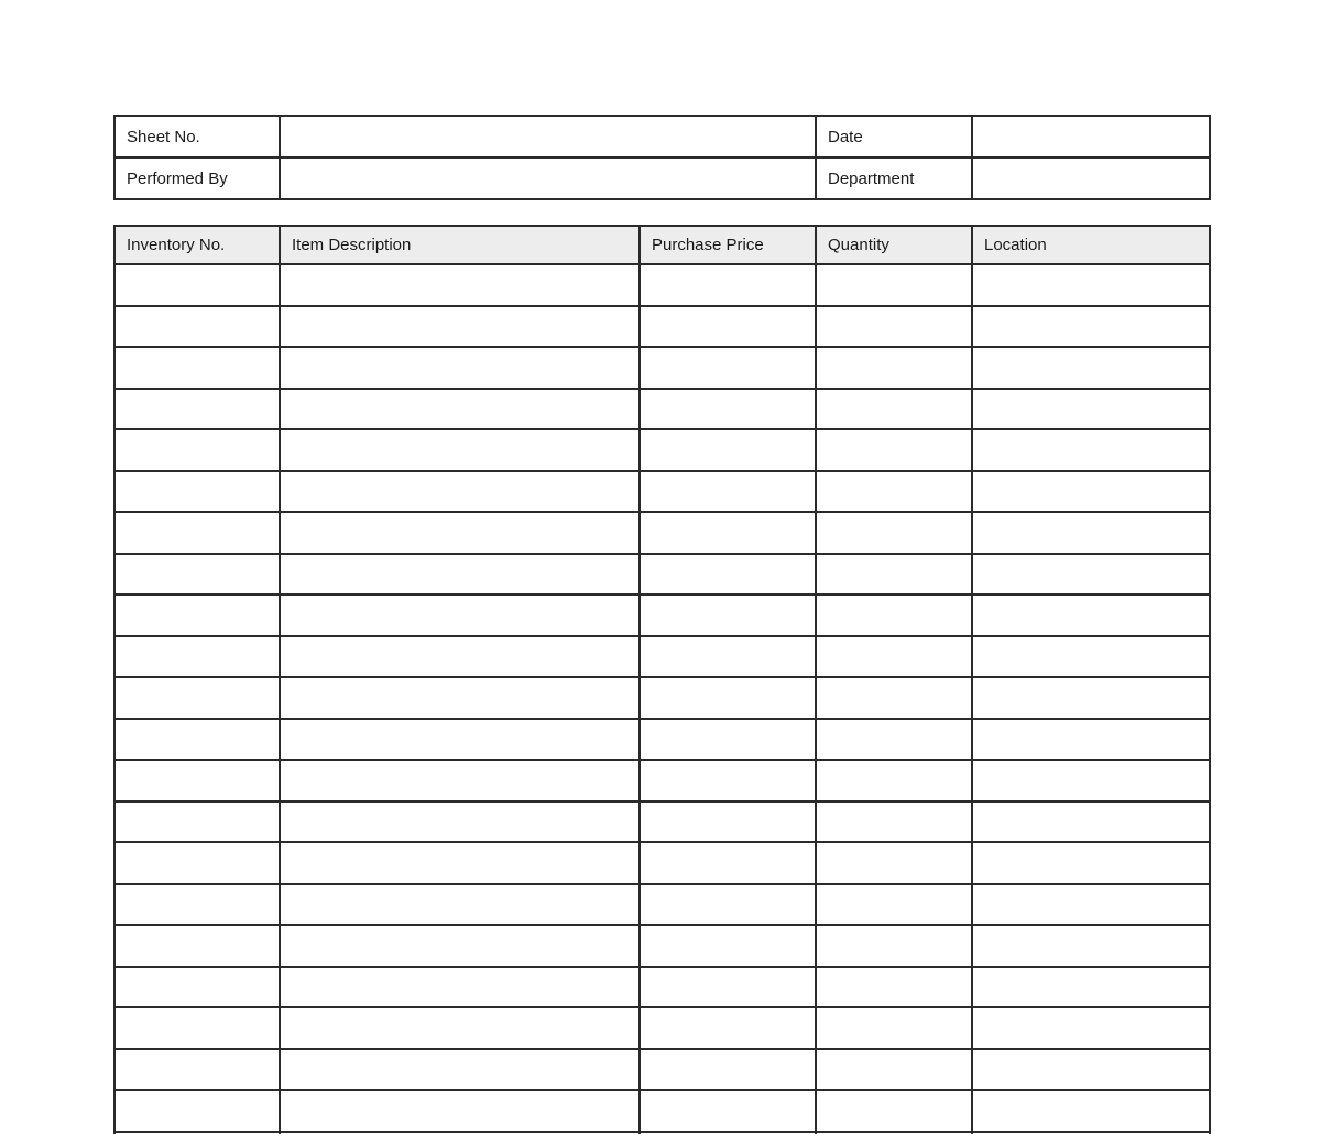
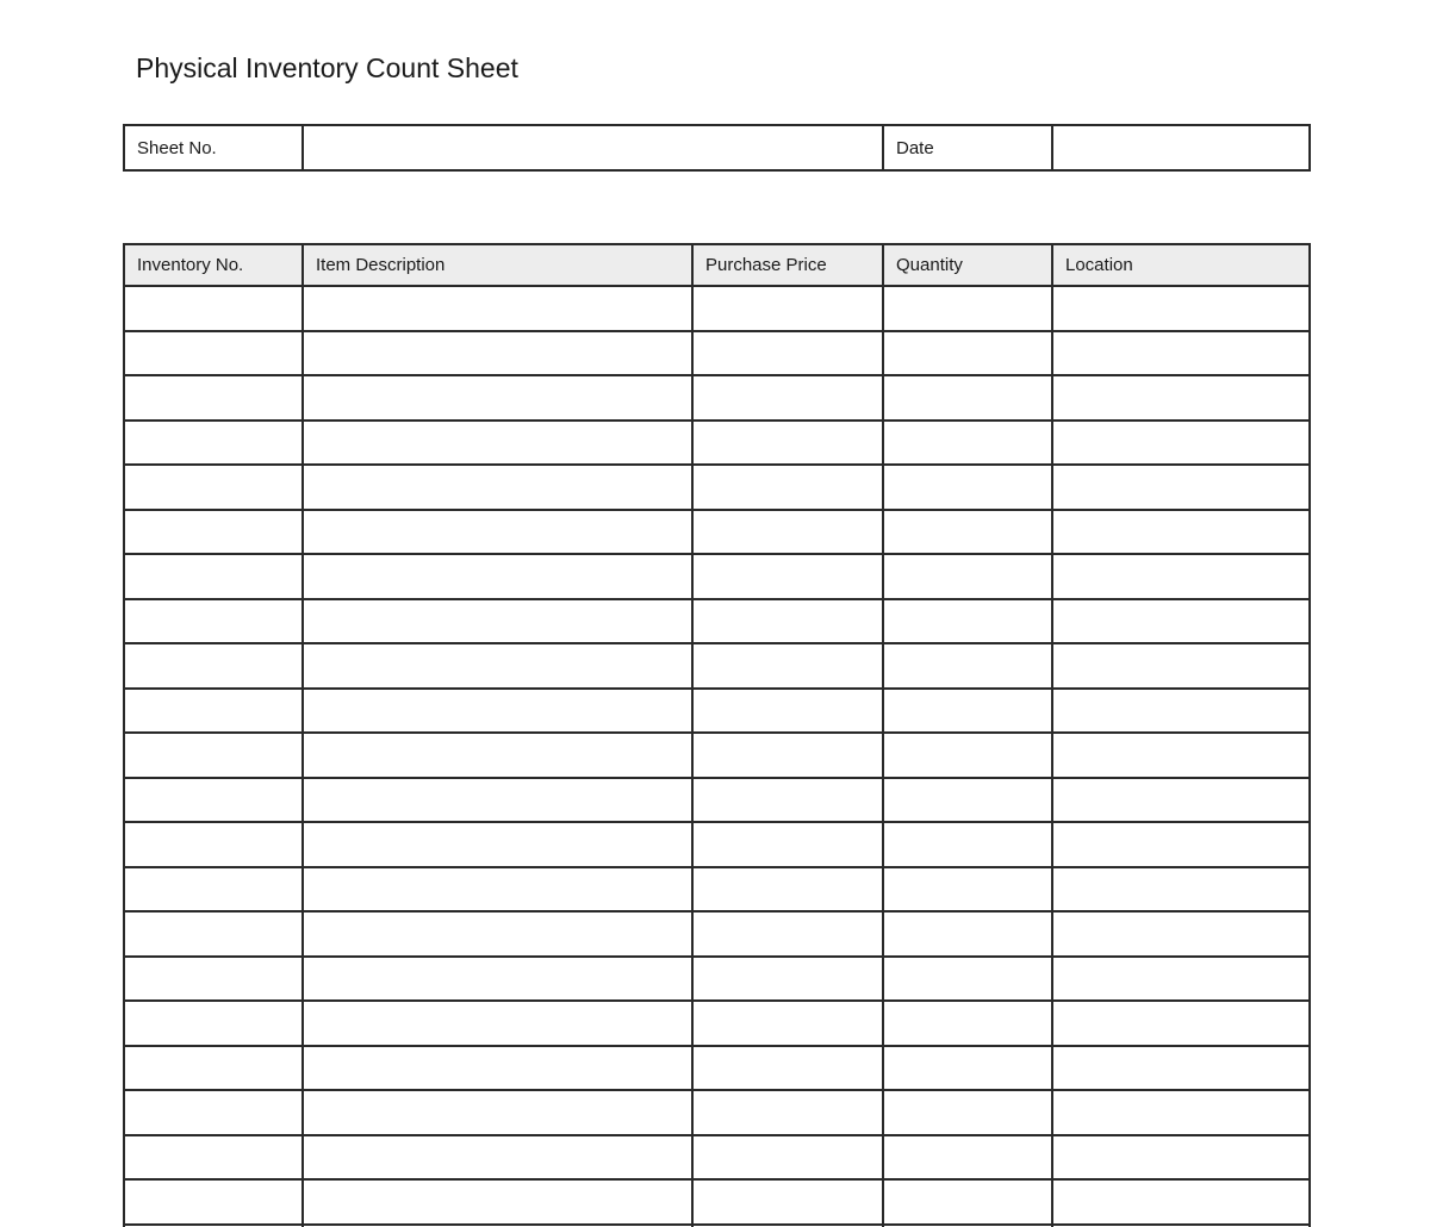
+ Physical Inventory Count Sheet
  Sheet No.		Date
- Performed By		Department
  Inventory No.	Item Description	Purchase Price	Quantity	Location
